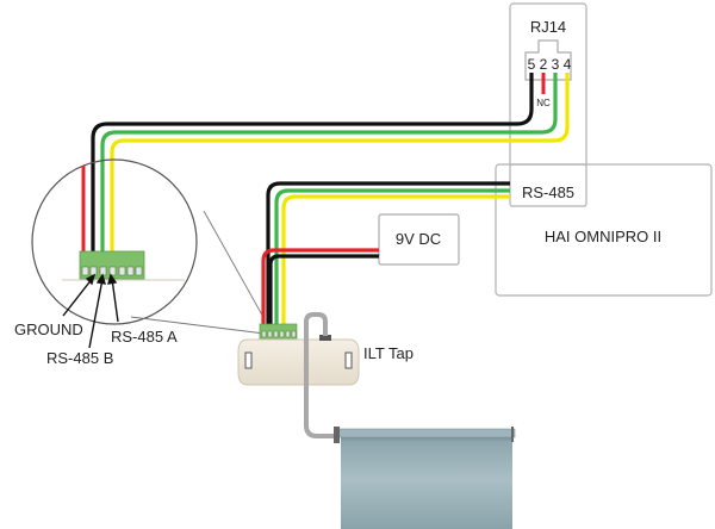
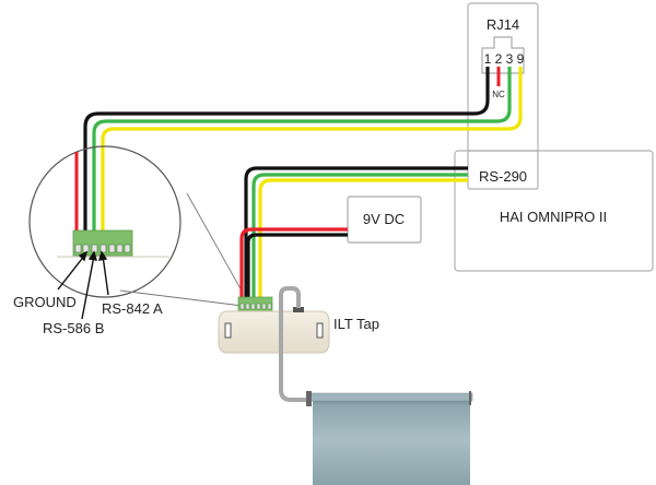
  RJ14
- 5
+ 1
  2
  3
- 4
+ 9
  NC
- RS-485
+ RS-290
  HAI OMNIPRO II
  9V DC
  GROUND
- RS-485 B
+ RS-586 B
- RS-485 A
+ RS-842 A
  ILT Tap
